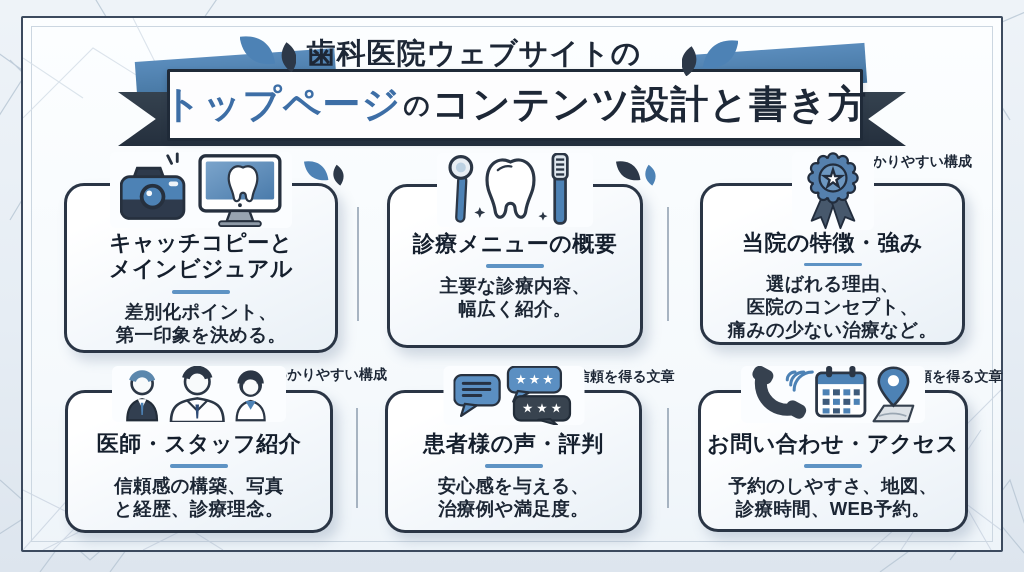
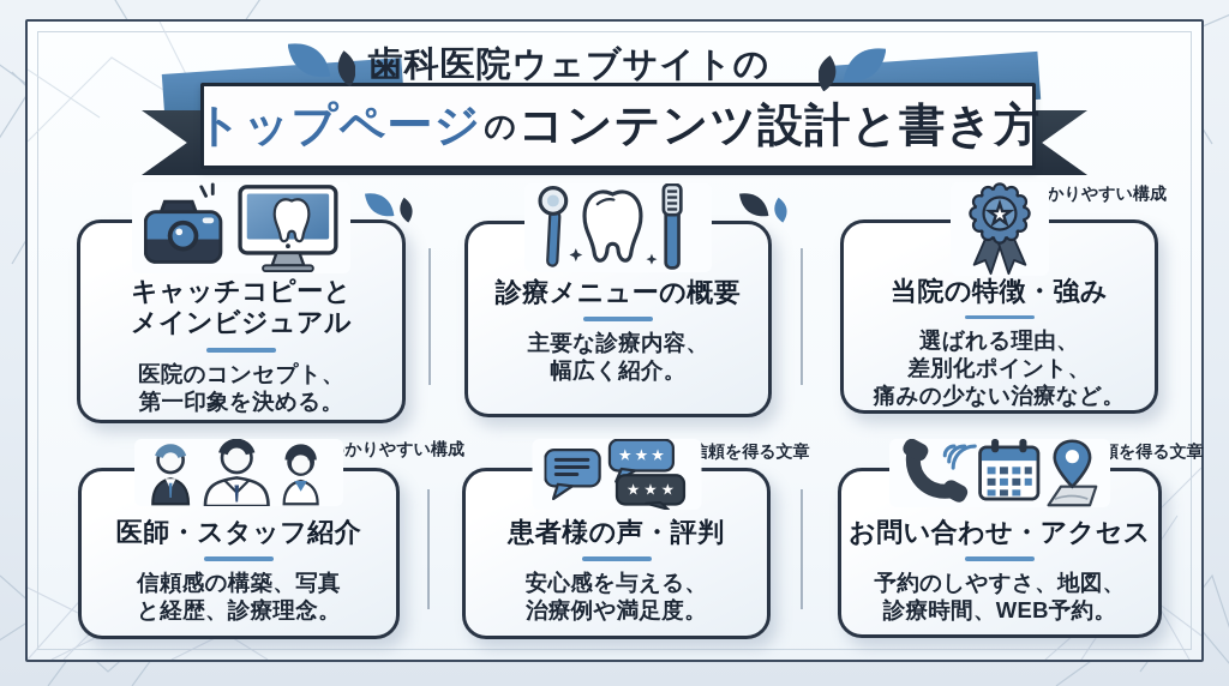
  歯科医院ウェブサイトの
  トップページ
  の
  コンテンツ設計と書き方
  かりやすい構成
  かりやすい構成
  頼を得る文章
  頼を得る文章
  キャッチコピーと
  メインビジュアル
- 差別化ポイント、
+ 医院のコンセプト、
  第一印象を決める。
  診療メニューの概要
  主要な診療内容、
  幅広く紹介。
  当院の特徴・強み
  選ばれる理由、
- 医院のコンセプト、
+ 差別化ポイント、
  痛みの少ない治療など。
  医師・スタッフ紹介
  信頼感の構築、写真
  と経歴、診療理念。
  患者様の声・評判
  安心感を与える、
  治療例や満足度。
  お問い合わせ・アクセス
  予約のしやすさ、地図、
  診療時間、WEB予約。
